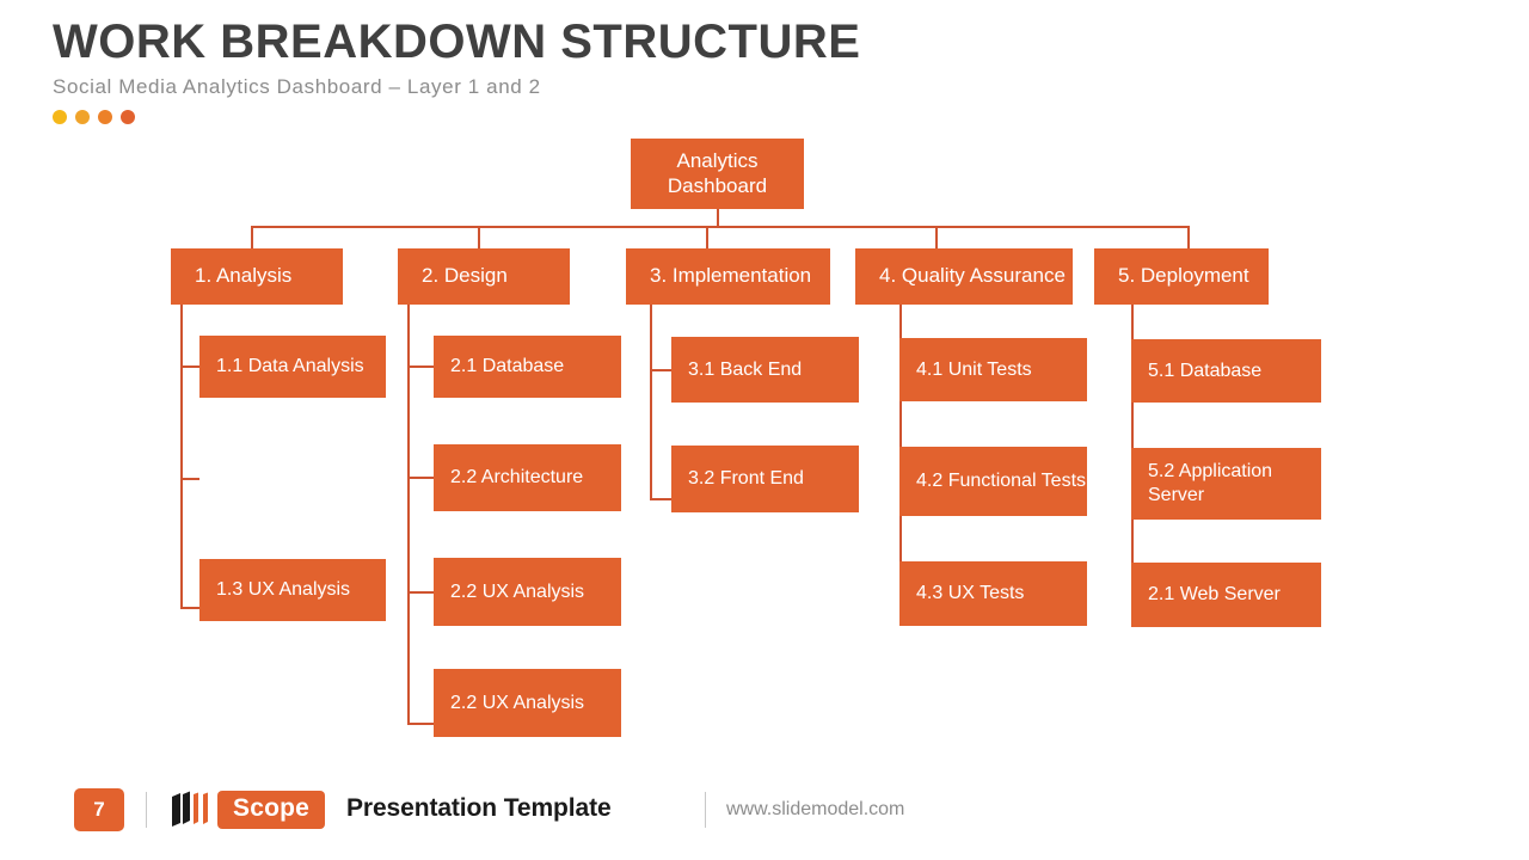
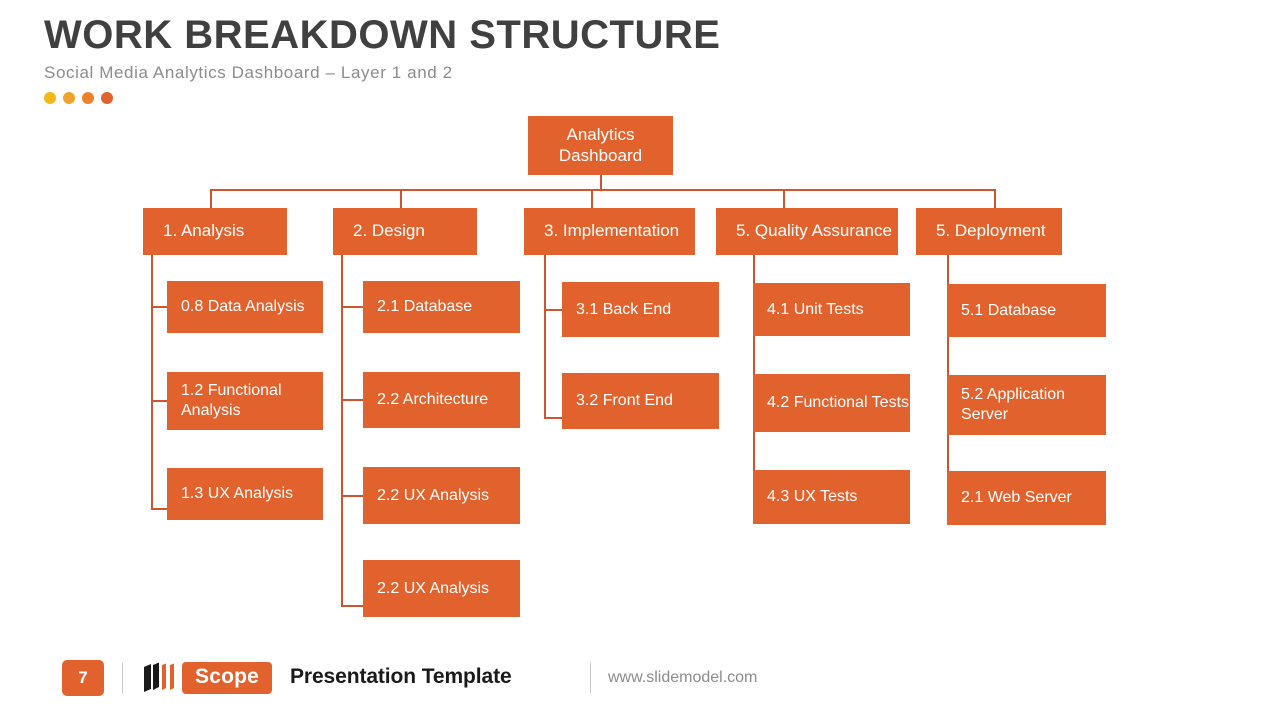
  WORK BREAKDOWN STRUCTURE
  Social Media Analytics Dashboard – Layer 1 and 2
  Analytics
  Dashboard
  1. Analysis
- 1.1 Data Analysis
+ 0.8 Data Analysis
+ 1.2 Functional Analysis
  1.3 UX Analysis
  2. Design
  2.1 Database
  2.2 Architecture
  2.2 UX Analysis
  2.2 UX Analysis
  3. Implementation
  3.1 Back End
  3.2 Front End
- 4. Quality Assurance
+ 5. Quality Assurance
  4.1 Unit Tests
  4.2 Functional Tests
  4.3 UX Tests
  5. Deployment
  5.1 Database
  5.2 Application Server
  2.1 Web Server
  7
  Scope
  Presentation Template
  www.slidemodel.com
